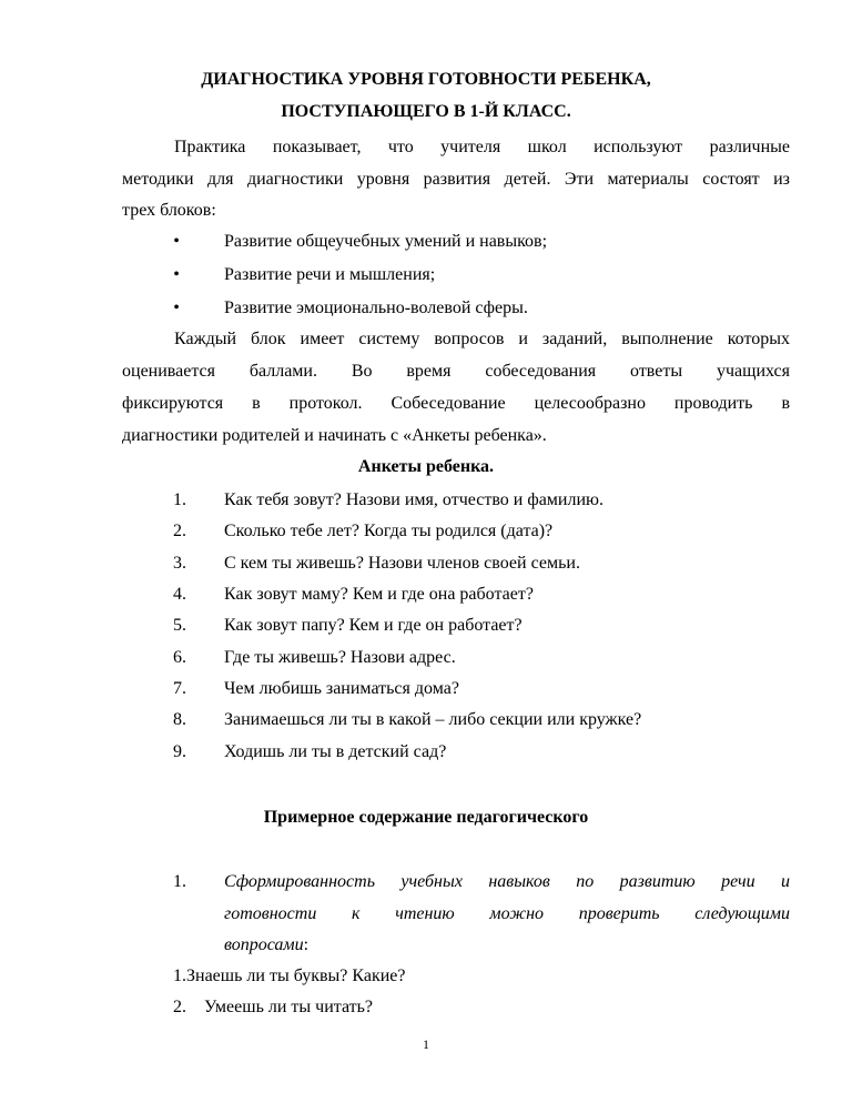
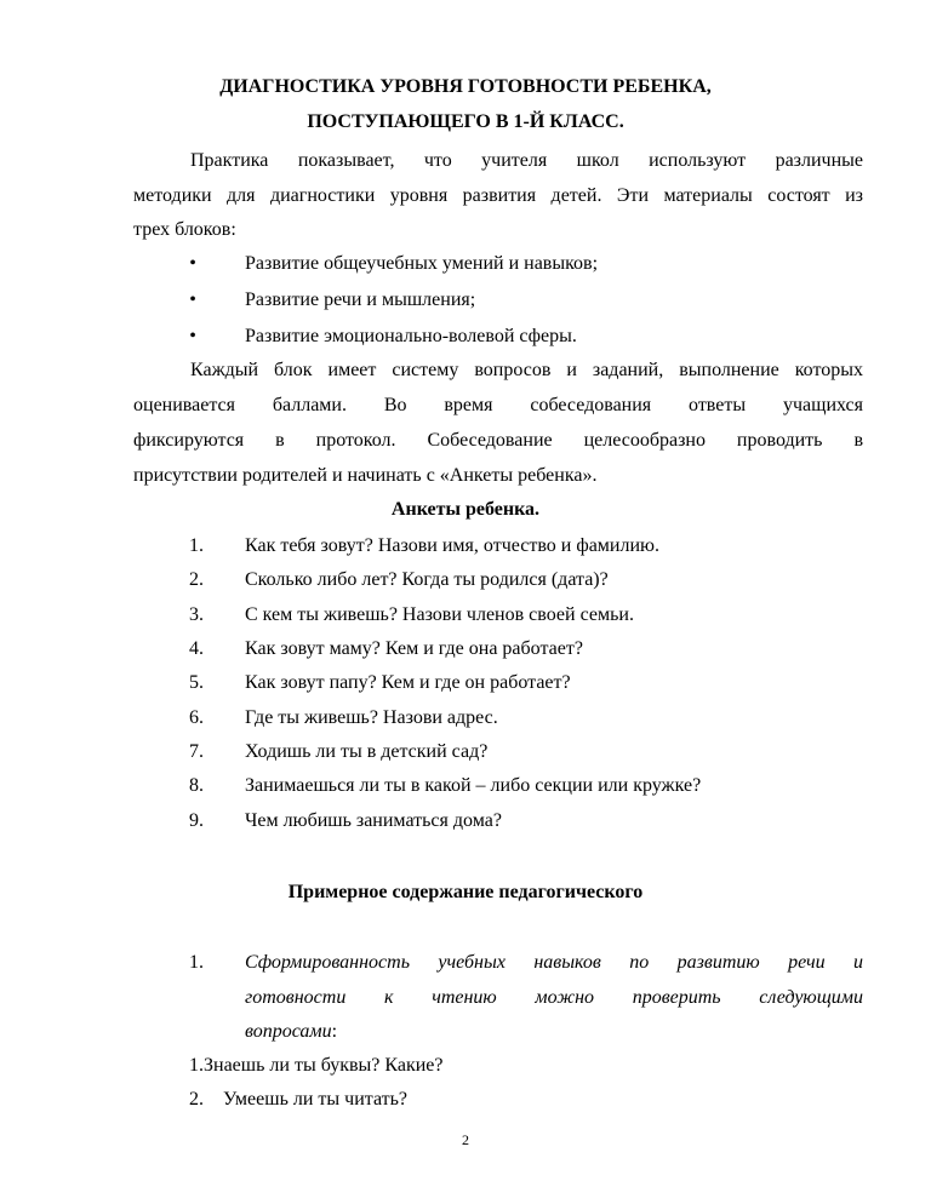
  ДИАГНОСТИКА УРОВНЯ ГОТОВНОСТИ РЕБЕНКА,
  ПОСТУПАЮЩЕГО В 1-Й КЛАСС.
  Практика показывает, что учителя школ используют различные
  методики для диагностики уровня развития детей. Эти материалы состоят из
  трех блоков:
  •
  Развитие общеучебных умений и навыков;
  •
  Развитие речи и мышления;
  •
  Развитие эмоционально-волевой сферы.
  Каждый блок имеет систему вопросов и заданий, выполнение которых
  оценивается баллами. Во время собеседования ответы учащихся
  фиксируются в протокол. Собеседование целесообразно проводить в
- диагностики родителей и начинать с «Анкеты ребенка».
+ присутствии родителей и начинать с «Анкеты ребенка».
  Анкеты ребенка.
  1.
  Как тебя зовут? Назови имя, отчество и фамилию.
  2.
- Сколько тебе лет? Когда ты родился (дата)?
+ Сколько либо лет? Когда ты родился (дата)?
  3.
  С кем ты живешь? Назови членов своей семьи.
  4.
  Как зовут маму? Кем и где она работает?
  5.
  Как зовут папу? Кем и где он работает?
  6.
  Где ты живешь? Назови адрес.
  7.
- Чем любишь заниматься дома?
+ Ходишь ли ты в детский сад?
  8.
  Занимаешься ли ты в какой – либо секции или кружке?
  9.
- Ходишь ли ты в детский сад?
+ Чем любишь заниматься дома?
  Примерное содержание педагогического
  1.
  Сформированность учебных навыков по развитию речи и
  готовности к чтению можно проверить следующими
  вопросами:
  1.Знаешь ли ты буквы? Какие?
  2.
  Умеешь ли ты читать?
- 1
+ 2
